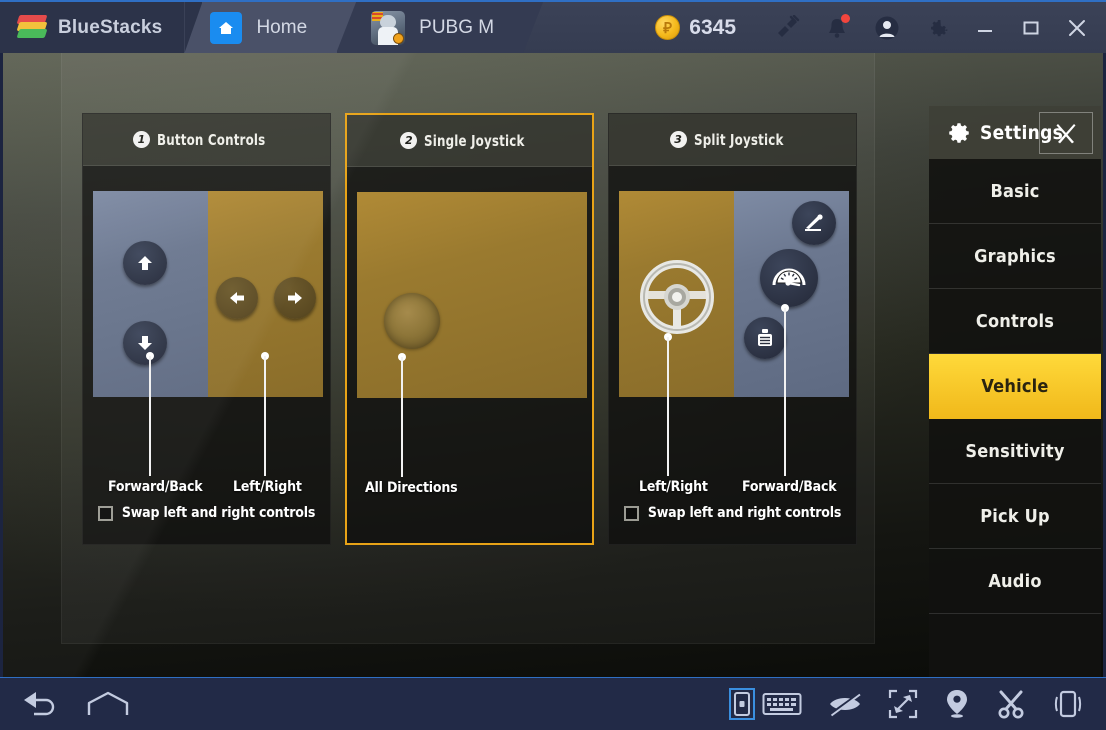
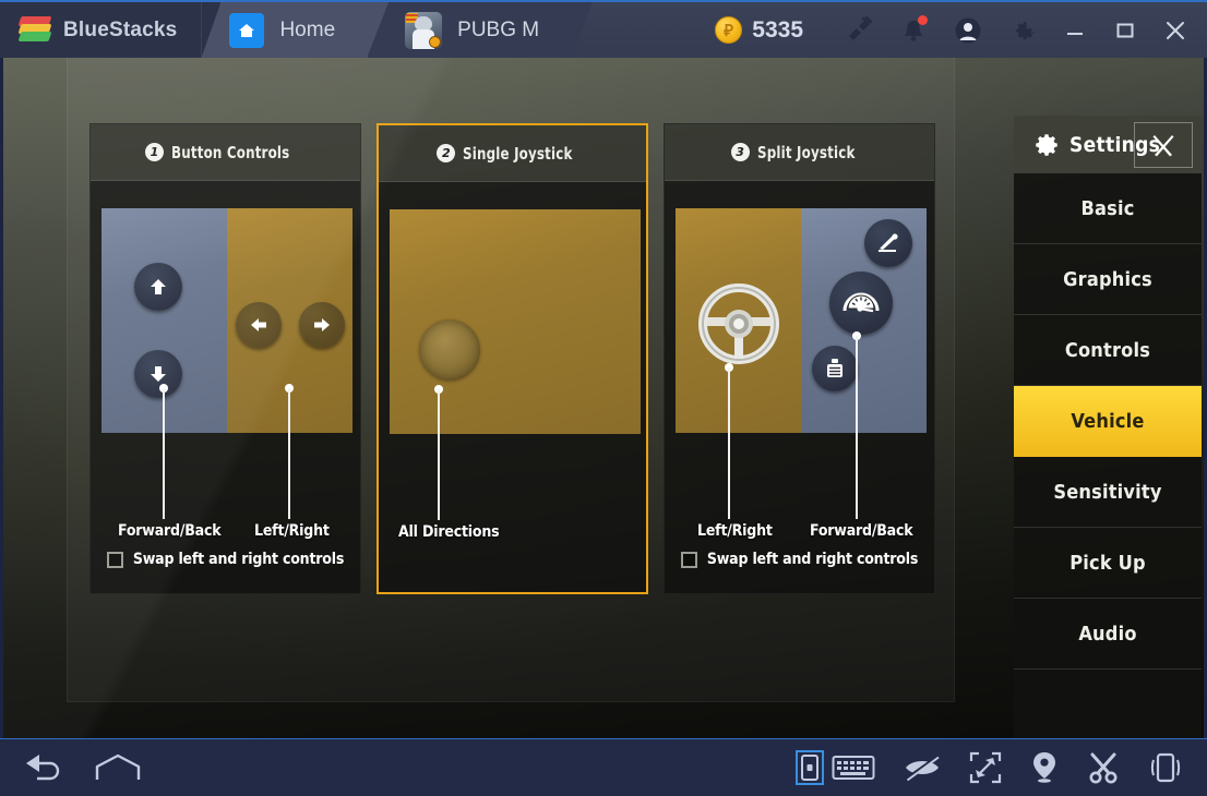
  BlueStacks
  Home
  PUBG M
  ₽
- 6345
+ 5335
